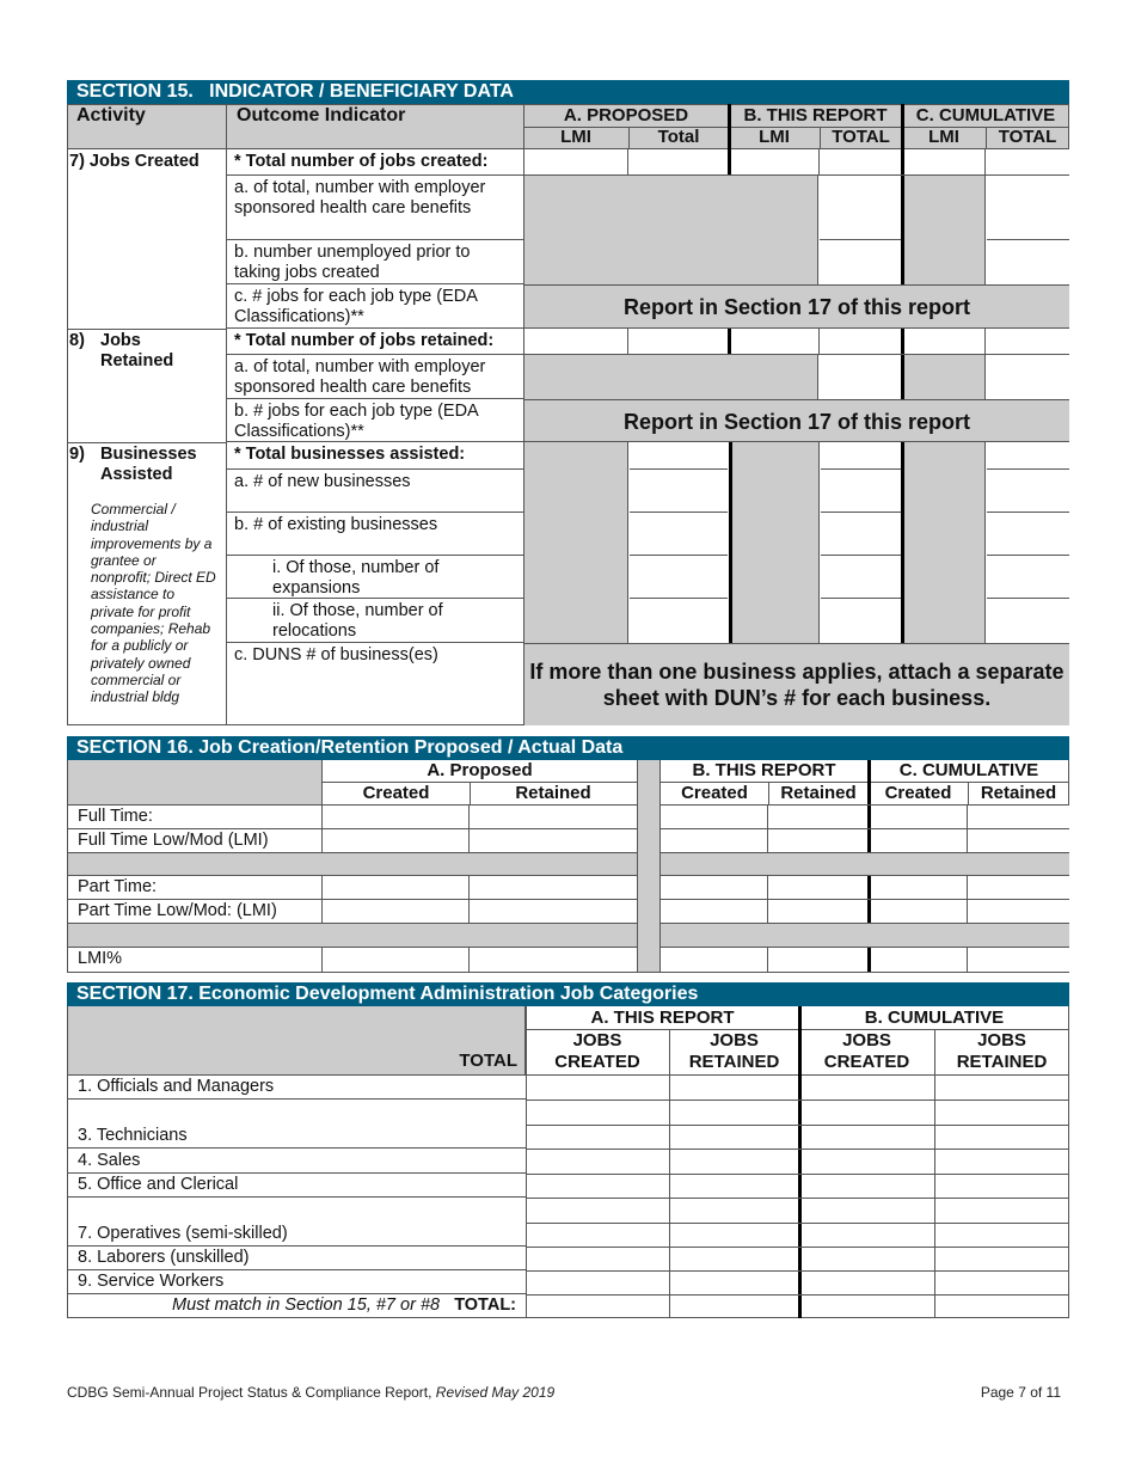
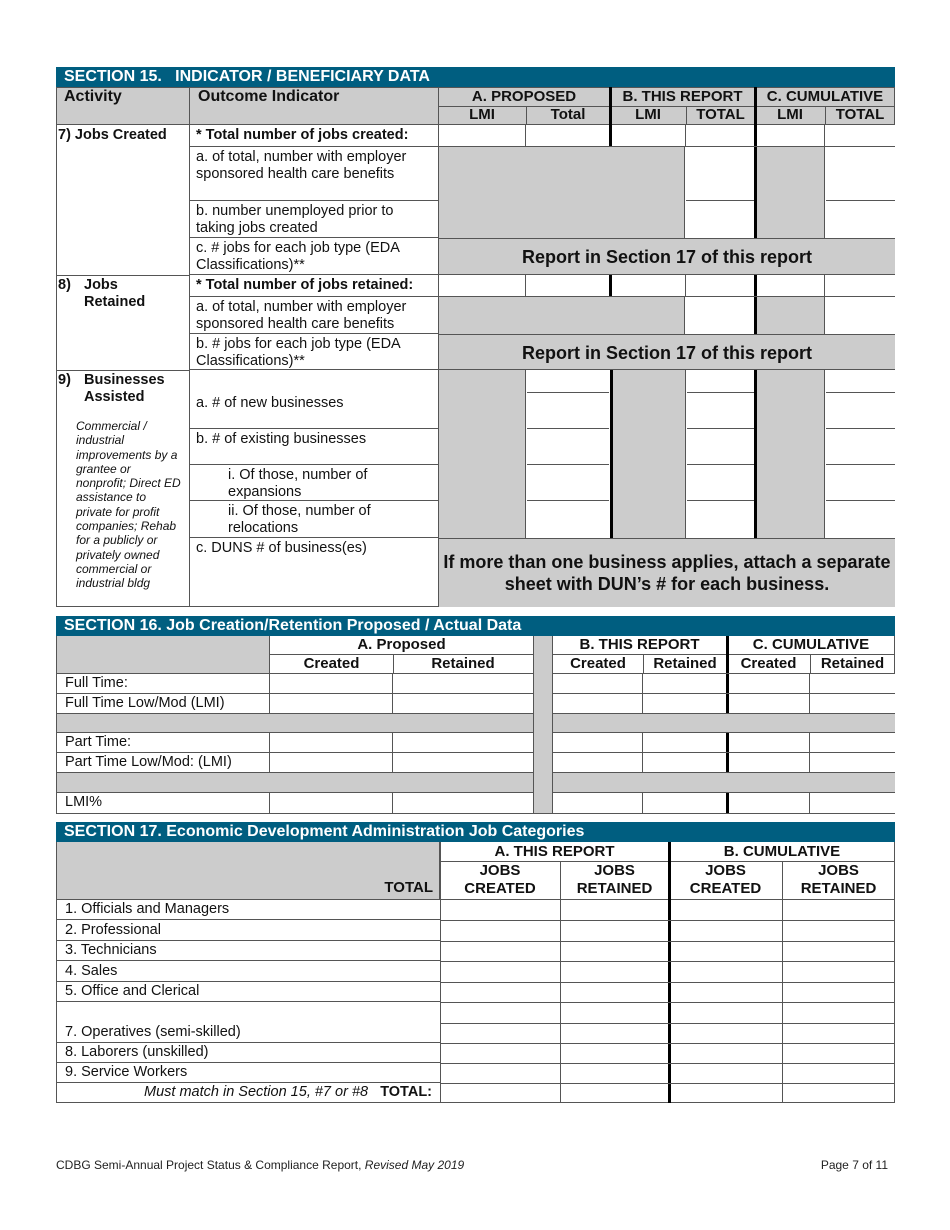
  SECTION 15. INDICATOR / BENEFICIARY DATA
  Activity
  Outcome Indicator
  A. PROPOSED
  B. THIS REPORT
  C. CUMULATIVE
  LMI
  Total
  LMI
  TOTAL
  LMI
  TOTAL
  7) Jobs Created
  8)
  Jobs Retained
  9)
  Businesses Assisted
  Commercial / industrial improvements by a grantee or nonprofit; Direct ED assistance to private for profit companies; Rehab for a publicly or privately owned commercial or industrial bldg
  * Total number of jobs created:
  a. of total, number with employer sponsored health care benefits
  b. number unemployed prior to taking jobs created
  c. # jobs for each job type (EDA Classifications)**
  * Total number of jobs retained:
  a. of total, number with employer sponsored health care benefits
  b. # jobs for each job type (EDA Classifications)**
- * Total businesses assisted:
  a. # of new businesses
  b. # of existing businesses
  i. Of those, number of expansions
  ii. Of those, number of relocations
  c. DUNS # of business(es)
  Report in Section 17 of this report
  Report in Section 17 of this report
  If more than one business applies, attach a separate sheet with DUN’s # for each business.
  SECTION 16. Job Creation/Retention Proposed / Actual Data
  A. Proposed
  Created
  Retained
  B. THIS REPORT
  C. CUMULATIVE
  Created
  Retained
  Created
  Retained
  Full Time:
  Full Time Low/Mod (LMI)
  Part Time:
  Part Time Low/Mod: (LMI)
  LMI%
  SECTION 17. Economic Development Administration Job Categories
  TOTAL
  A. THIS REPORT
  B. CUMULATIVE
  JOBS
  CREATED
  JOBS
  RETAINED
  JOBS
  CREATED
  JOBS
  RETAINED
  1. Officials and Managers
+ 2. Professional
  3. Technicians
  4. Sales
  5. Office and Clerical
  7. Operatives (semi-skilled)
  8. Laborers (unskilled)
  9. Service Workers
  Must match in Section 15, #7 or #8 TOTAL:
  CDBG Semi-Annual Project Status & Compliance Report, Revised May 2019
  Page 7 of 11
